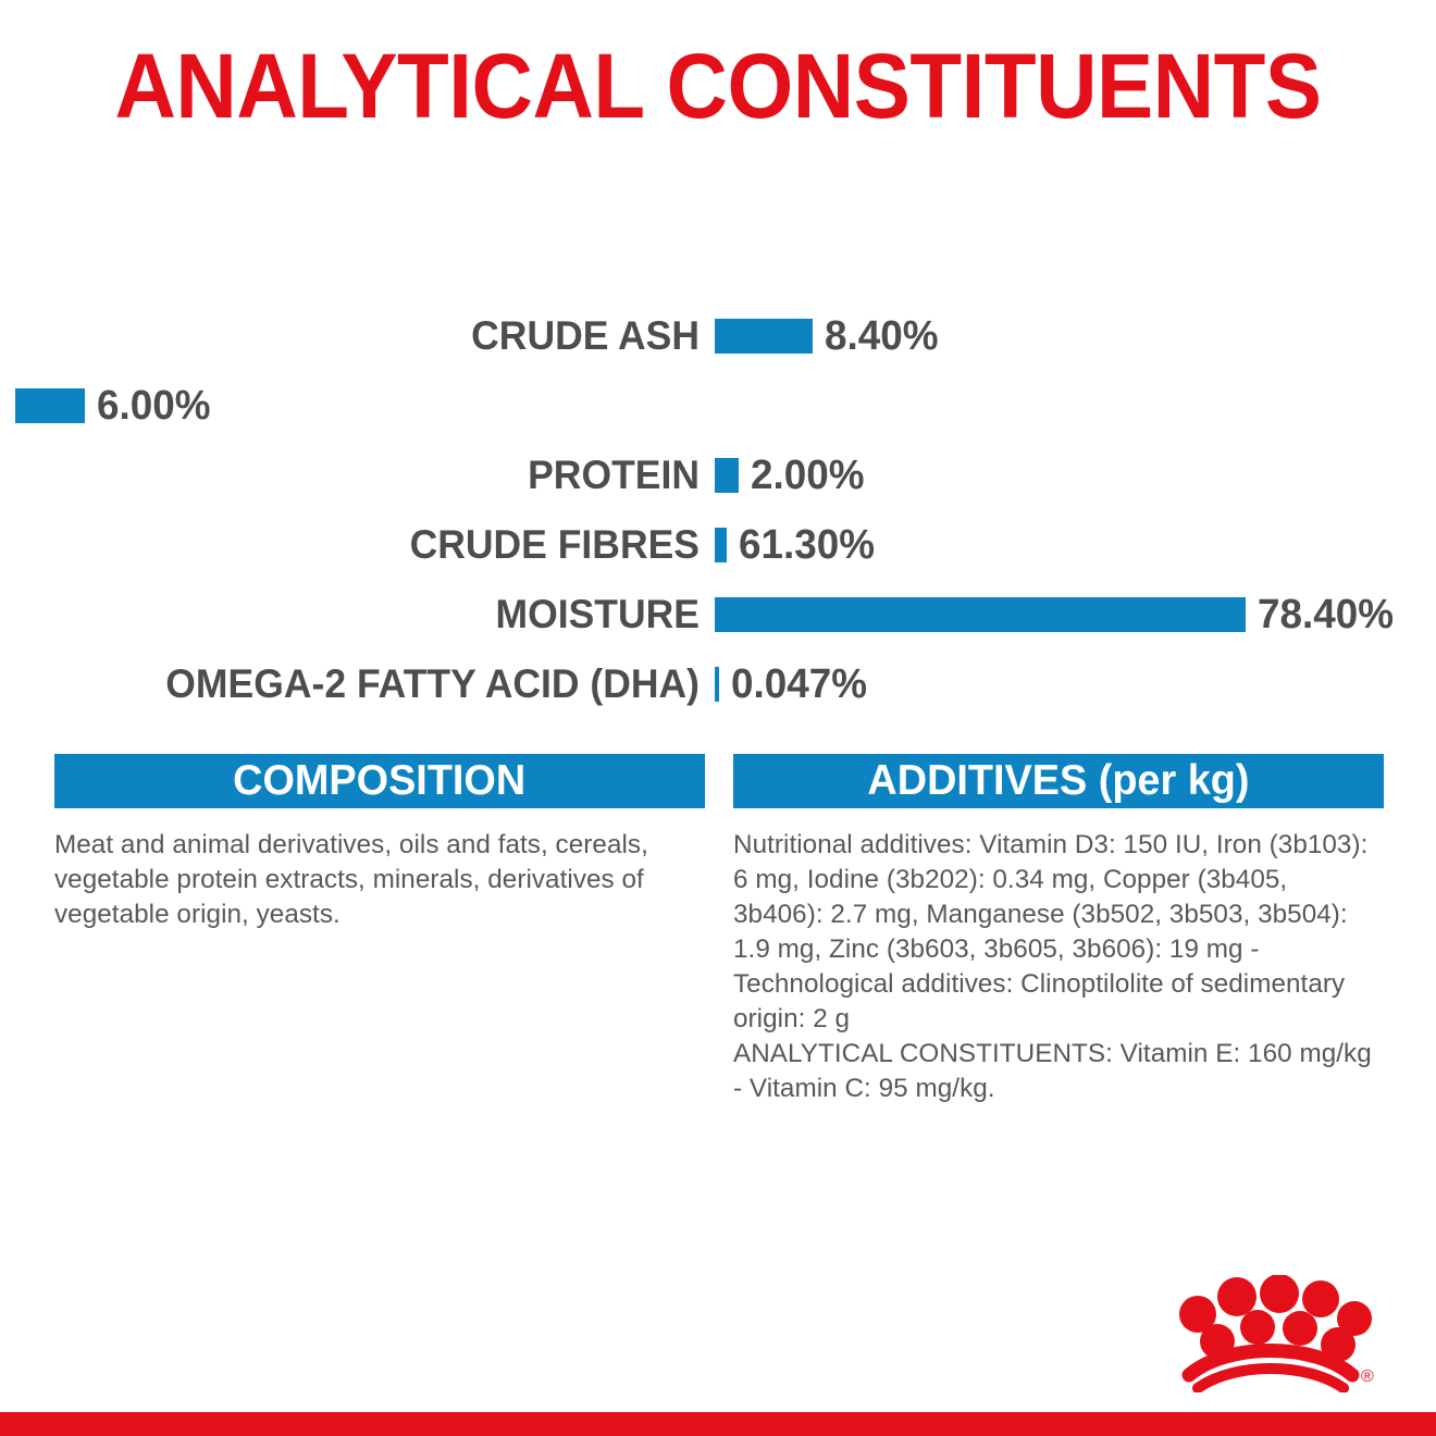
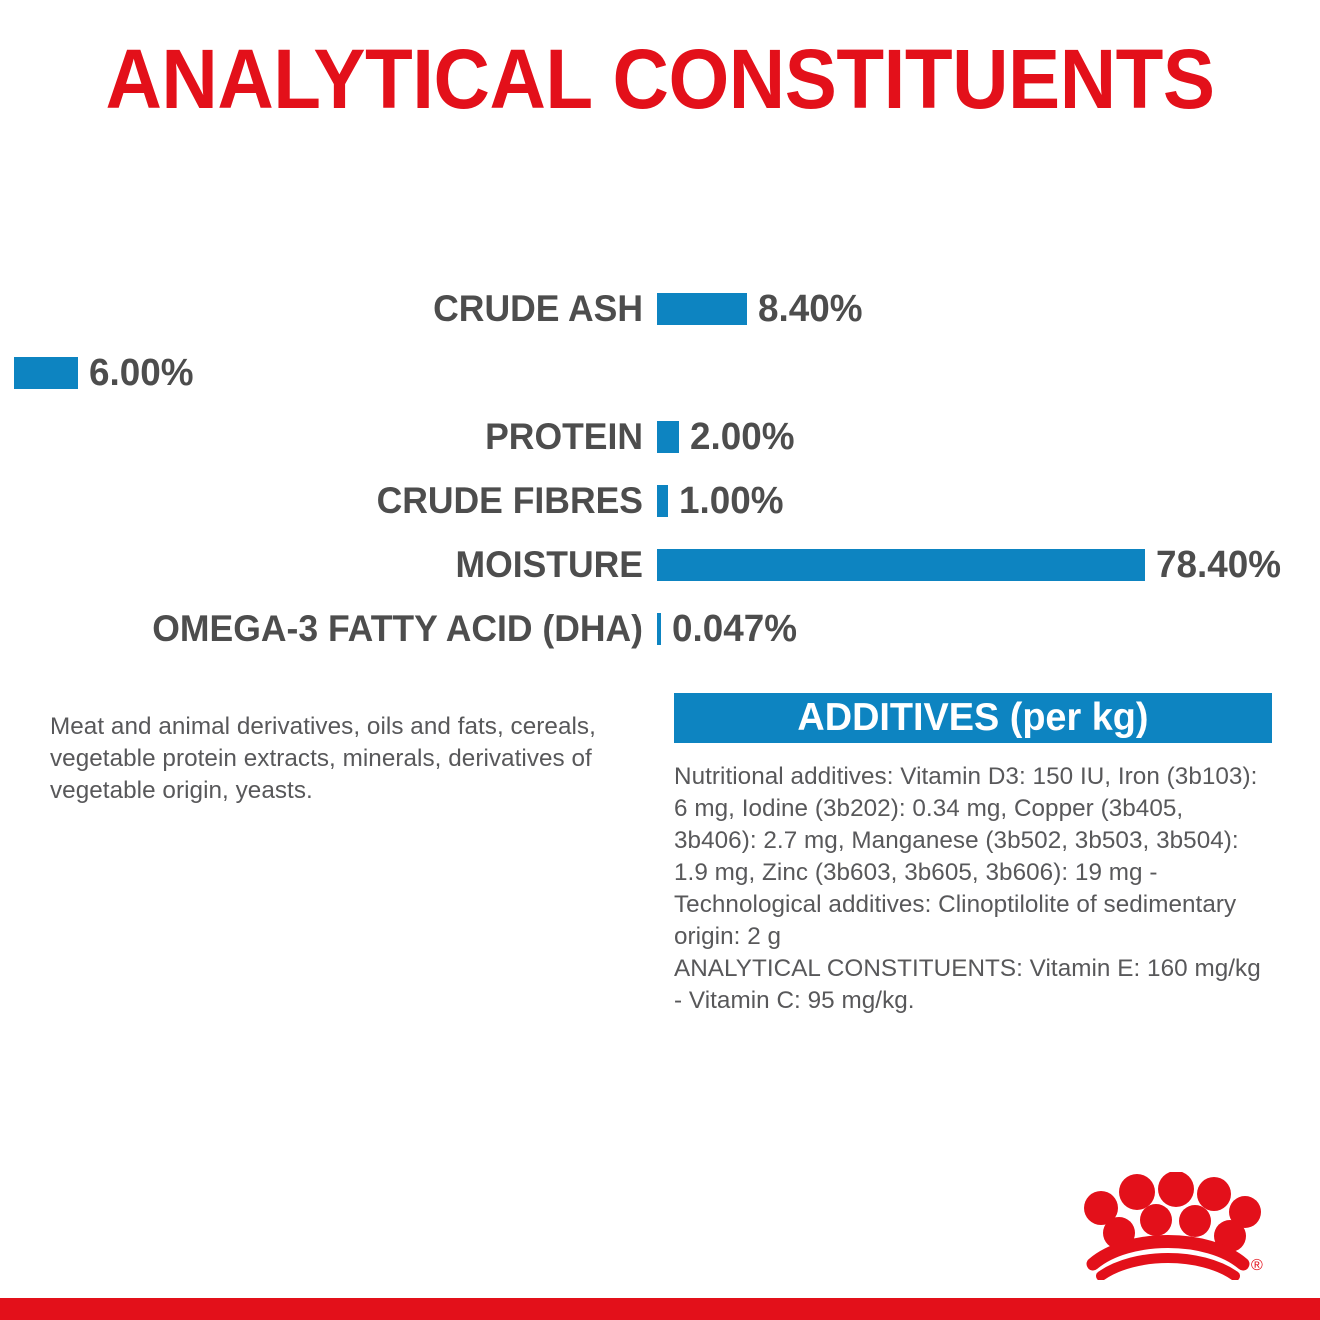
  ANALYTICAL CONSTITUENTS
  CRUDE ASH
  8.40%
  6.00%
  PROTEIN
  2.00%
  CRUDE FIBRES
- 61.30%
+ 1.00%
  MOISTURE
  78.40%
- OMEGA-2 FATTY ACID (DHA)
+ OMEGA-3 FATTY ACID (DHA)
  0.047%
- COMPOSITION
  Meat and animal derivatives, oils and fats, cereals, vegetable protein extracts, minerals, derivatives of vegetable origin, yeasts.
  ADDITIVES (per kg)
  Nutritional additives: Vitamin D3: 150 IU, Iron (3b103): 6 mg, Iodine (3b202): 0.34 mg, Copper (3b405, 3b406): 2.7 mg, Manganese (3b502, 3b503, 3b504): 1.9 mg, Zinc (3b603, 3b605, 3b606): 19 mg - Technological additives: Clinoptilolite of sedimentary origin: 2 g
  ANALYTICAL CONSTITUENTS: Vitamin E: 160 mg/kg - Vitamin C: 95 mg/kg.
  ®
